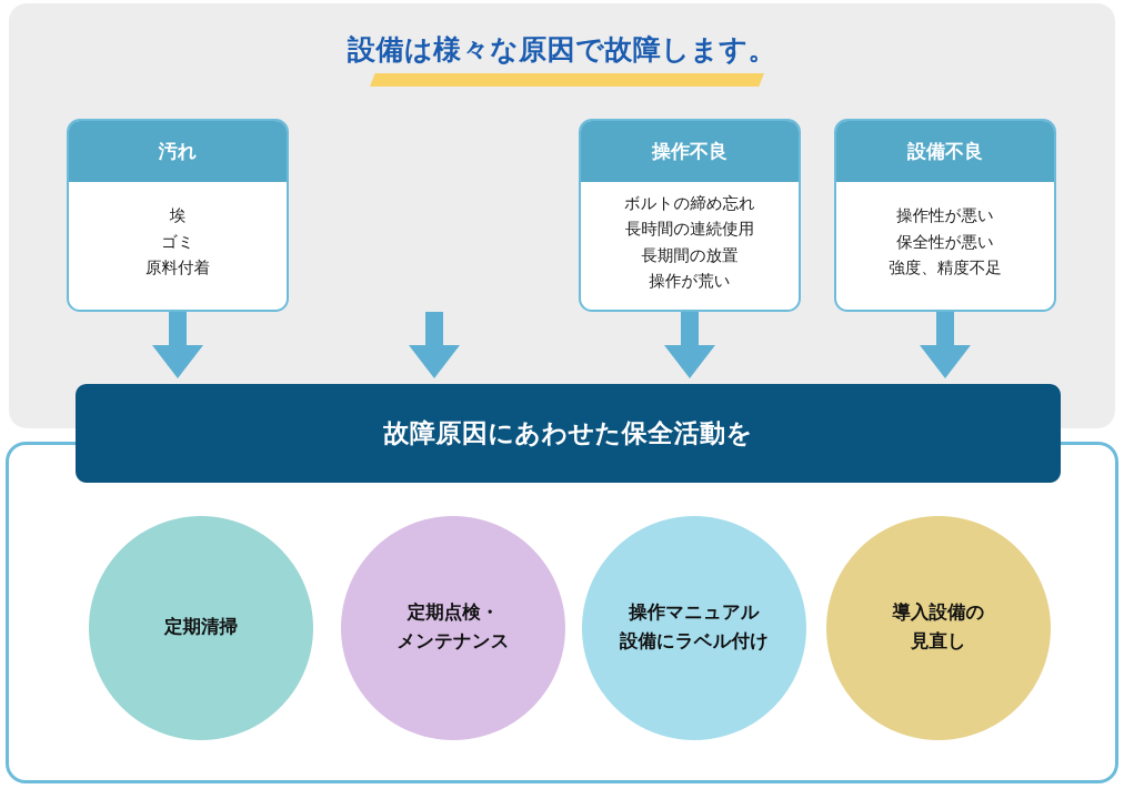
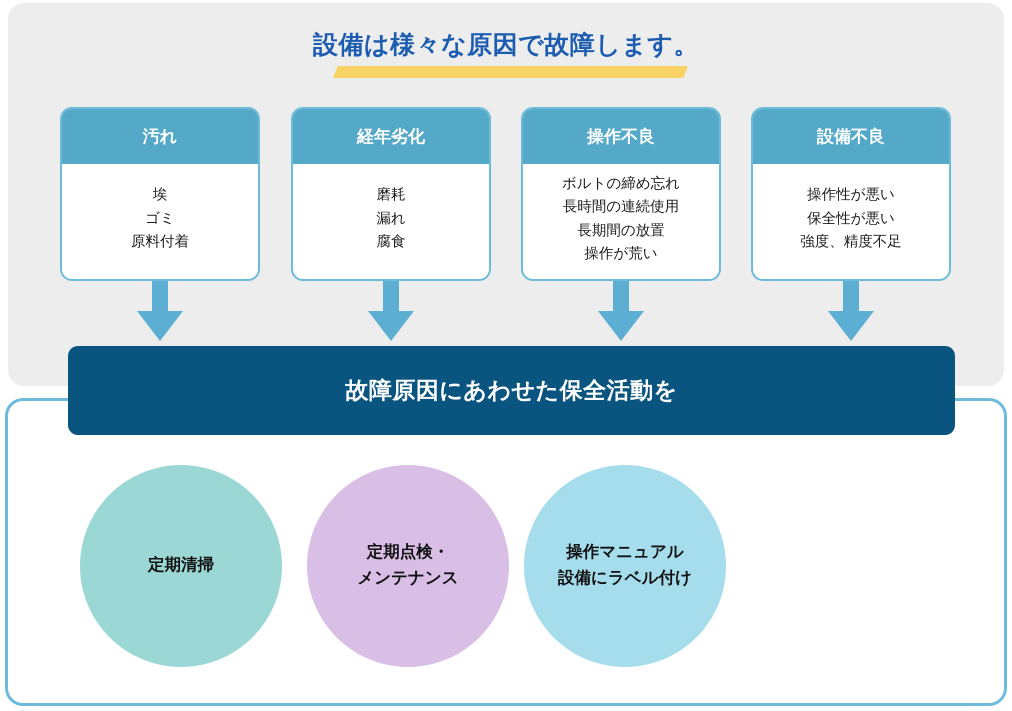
  設備は様々な原因で故障します。
  汚れ
  埃
  ゴミ
  原料付着
+ 経年劣化
+ 磨耗
+ 漏れ
+ 腐食
  操作不良
  ボルトの締め忘れ
  長時間の連続使用
  長期間の放置
  操作が荒い
  設備不良
  操作性が悪い
  保全性が悪い
  強度、精度不足
  故障原因にあわせた保全活動を
  定期清掃
  定期点検・
  メンテナンス
  操作マニュアル
  設備にラベル付け
- 導入設備の
- 見直し
